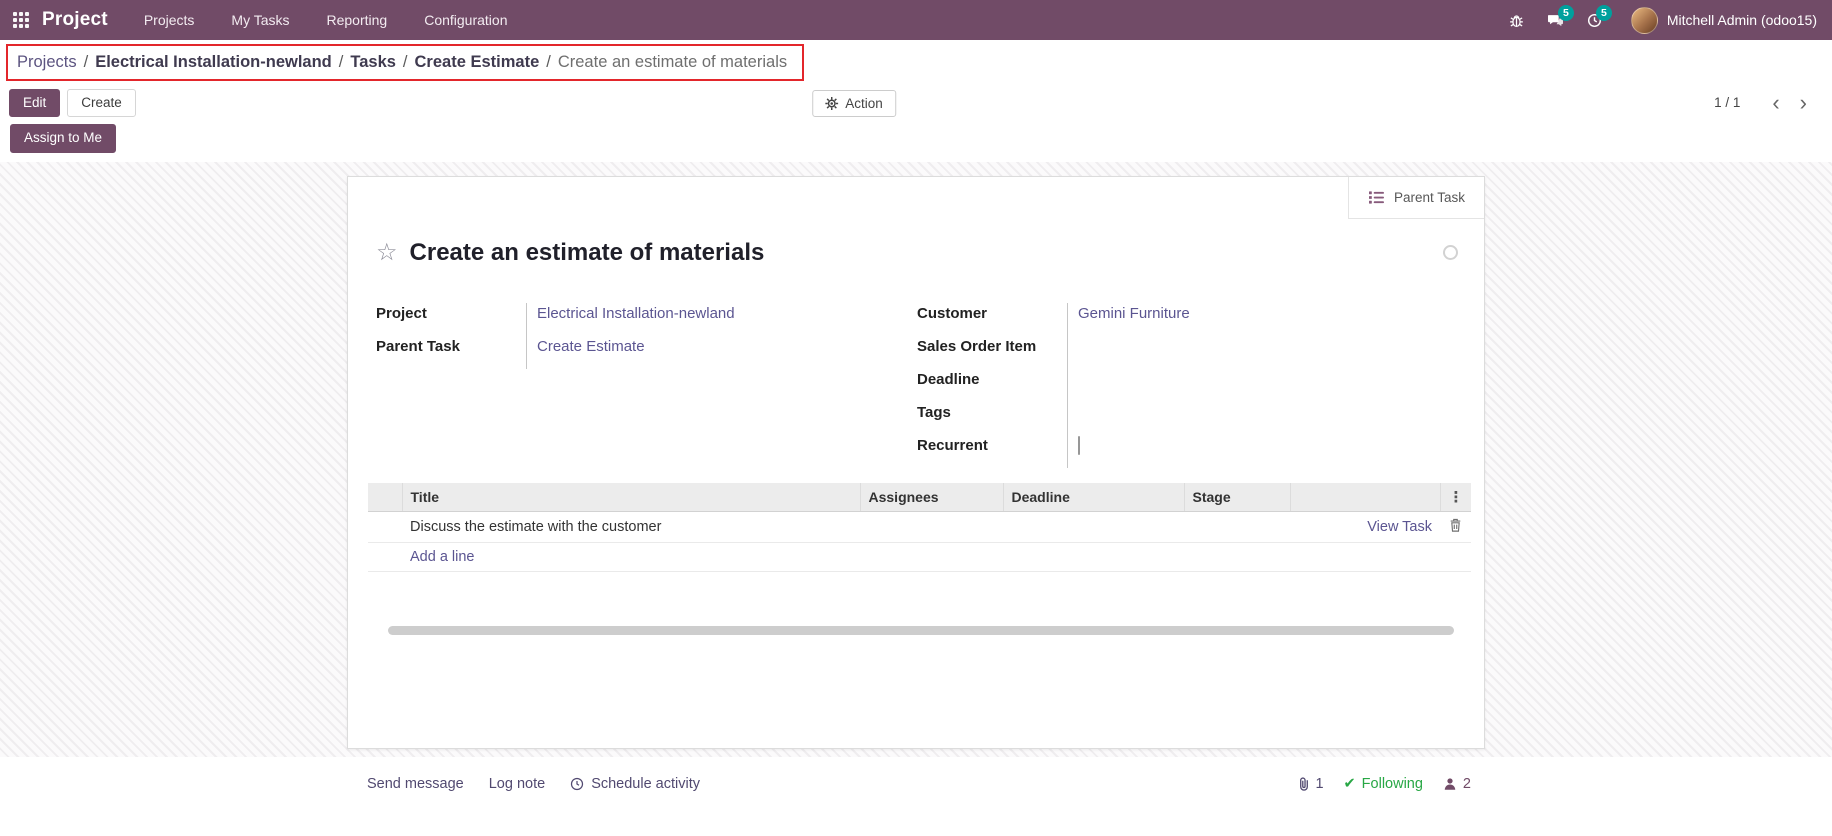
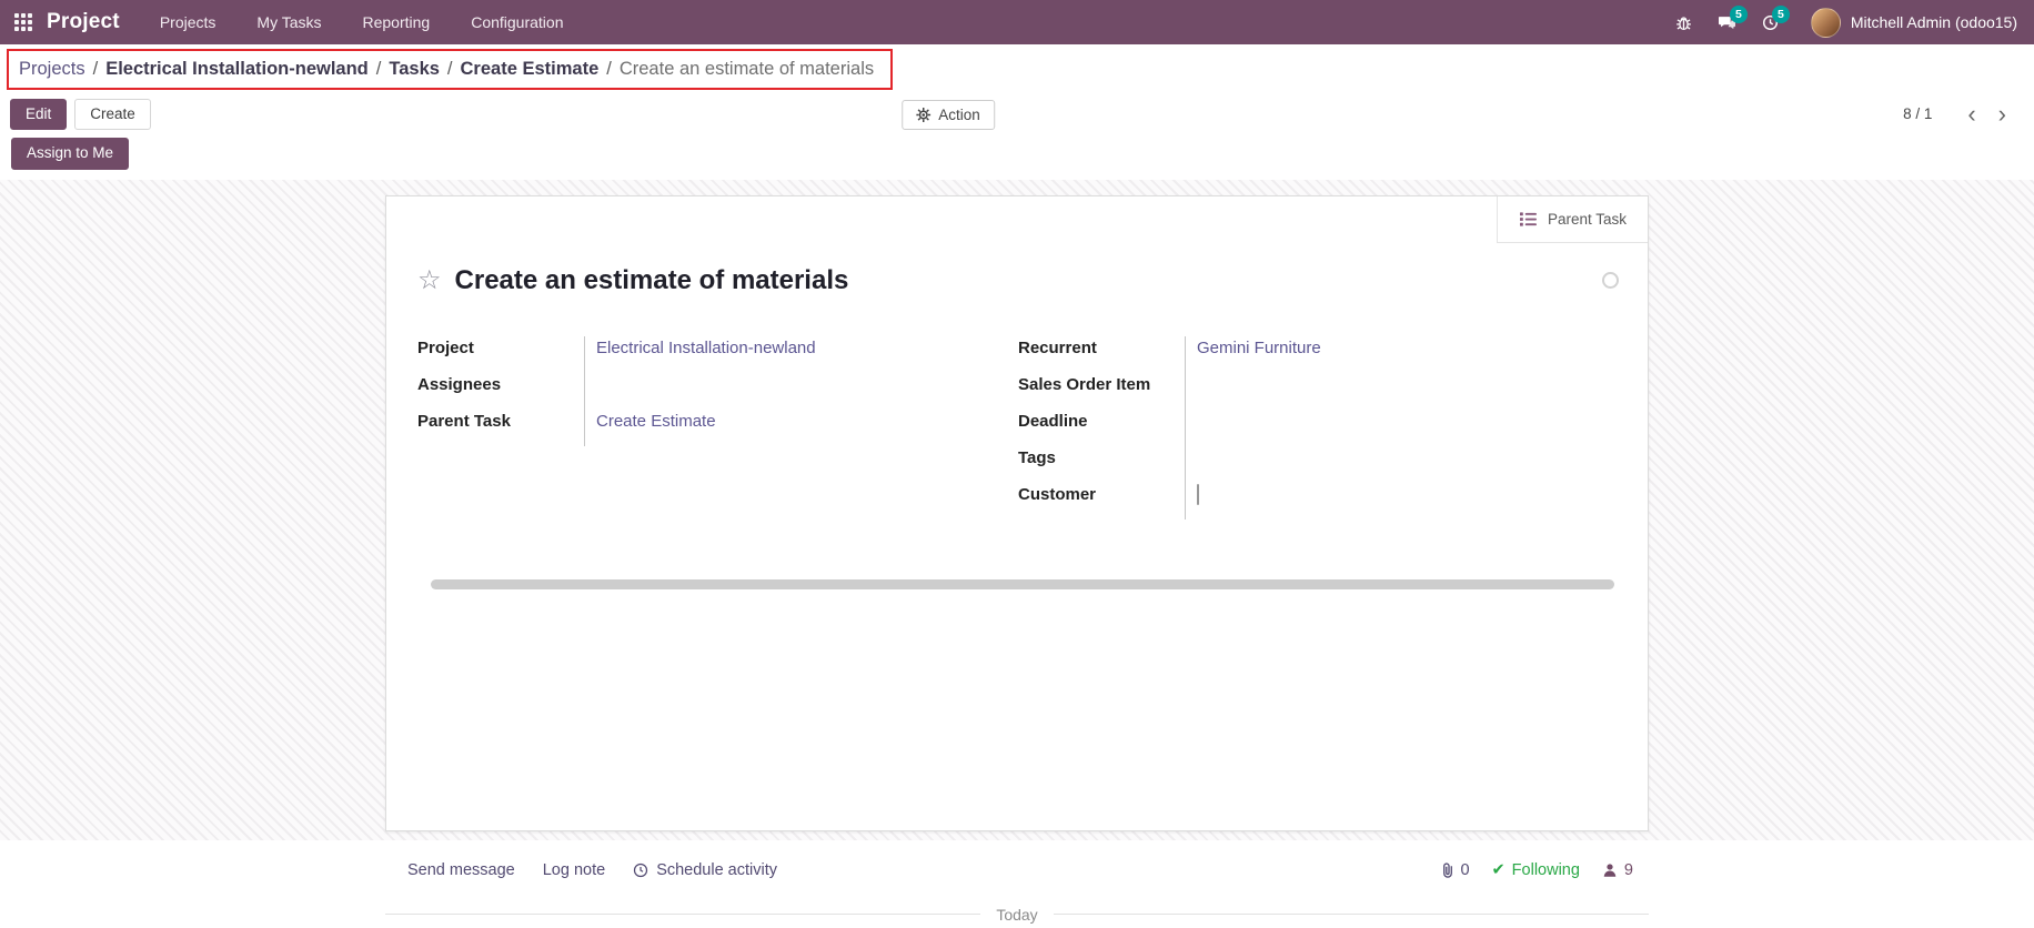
  Project
  Projects
  My Tasks
  Reporting
  Configuration
  5
  5
  Mitchell Admin (odoo15)
  Projects
  /
  Electrical Installation-newland
  /
  Tasks
  /
  Create Estimate
  /
  Create an estimate of materials
  Edit
  Create
  Action
- 1 / 1
+ 8 / 1
  ‹
  ›
  Assign to Me
  Parent Task
  ☆
  Create an estimate of materials
  Project
  Electrical Installation-newland
+ Assignees
  Parent Task
  Create Estimate
- Customer
+ Recurrent
  Gemini Furniture
  Sales Order Item
  Deadline
  Tags
- Recurrent
+ Customer
- 	Title	Assignees	Deadline	Stage		⋮
- 	Discuss the estimate with the customer				View Task
- 	Add a line
  Send message
  Log note
  Schedule activity
- 1
+ 0
  ✔
  Following
- 2
+ 9
+ Today
